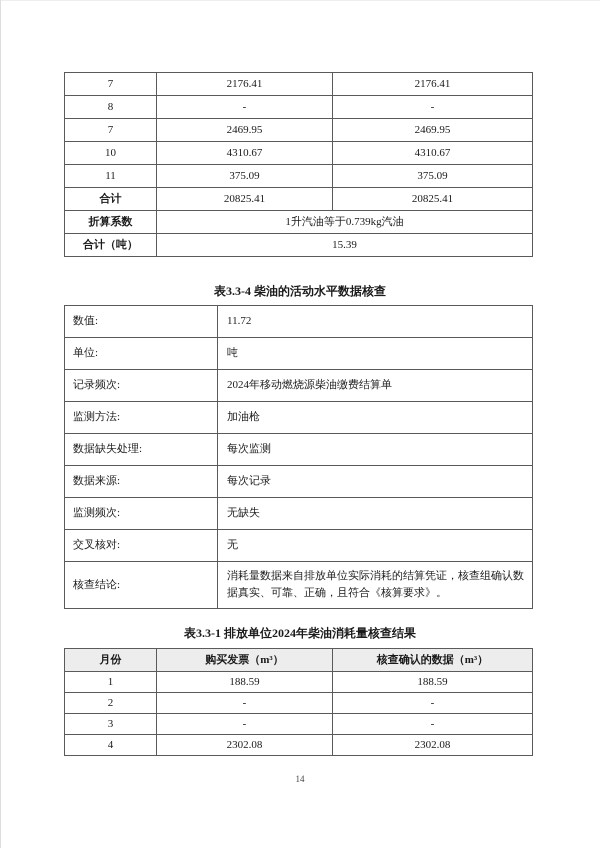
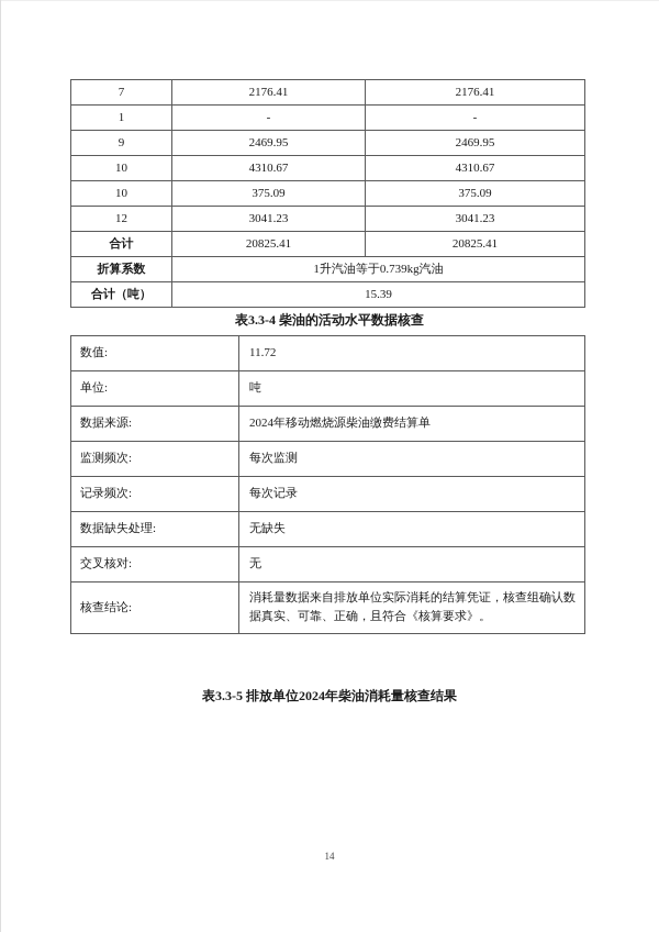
  7	2176.41	2176.41
- 8	-	-
+ 1	-	-
- 7	2469.95	2469.95
+ 9	2469.95	2469.95
  10	4310.67	4310.67
- 11	375.09	375.09
+ 10	375.09	375.09
+ 12	3041.23	3041.23
  合计	20825.41	20825.41
  折算系数	1升汽油等于0.739kg汽油
  合计（吨）	15.39
  表3.3-4 柴油的活动水平数据核查
  数值:	11.72
  单位:	吨
- 记录频次:	2024年移动燃烧源柴油缴费结算单
+ 数据来源:	2024年移动燃烧源柴油缴费结算单
- 监测方法:	加油枪
- 数据缺失处理:	每次监测
+ 监测频次:	每次监测
- 数据来源:	每次记录
+ 记录频次:	每次记录
- 监测频次:	无缺失
+ 数据缺失处理:	无缺失
  交叉核对:	无
  核查结论:	消耗量数据来自排放单位实际消耗的结算凭证，核查组确认数据真实、可靠、正确，且符合《核算要求》。
- 表3.3-1 排放单位2024年柴油消耗量核查结果
+ 表3.3-5 排放单位2024年柴油消耗量核查结果
- 月份	购买发票（m³）	核查确认的数据（m³）
- 1	188.59	188.59
- 2	-	-
- 3	-	-
- 4	2302.08	2302.08
  14
